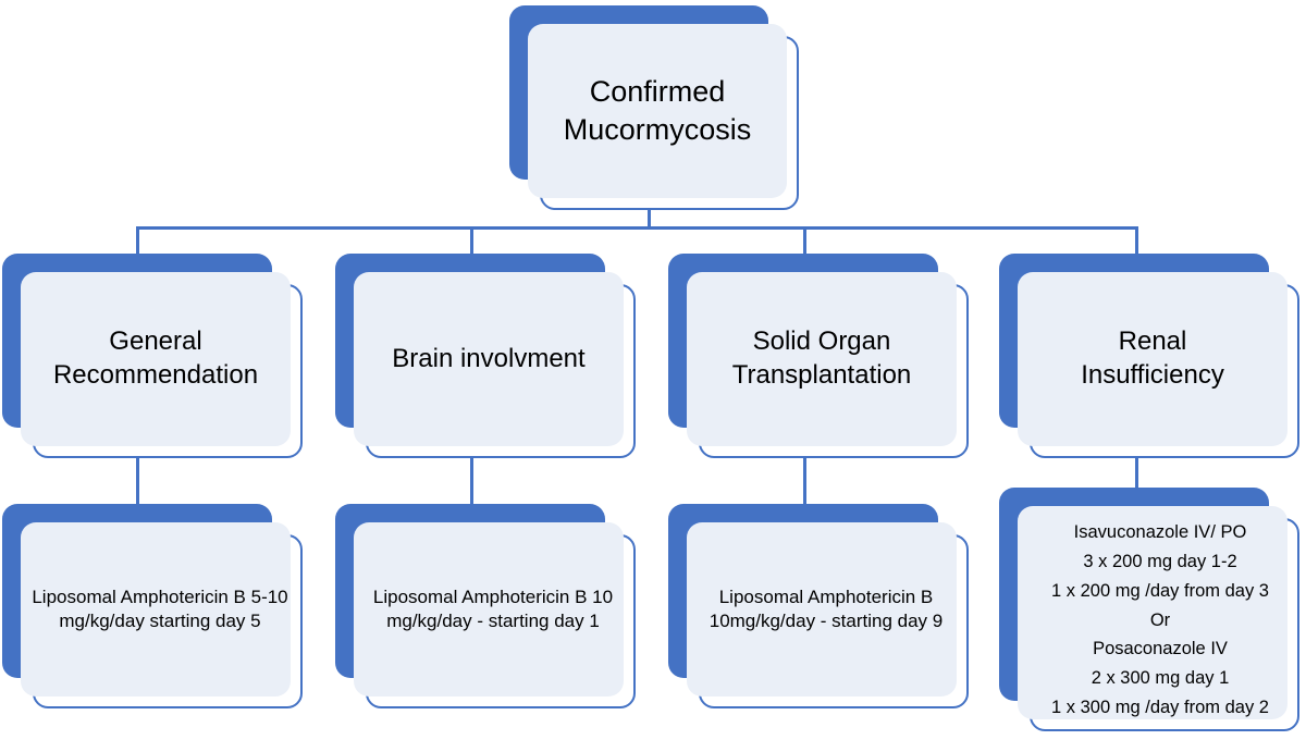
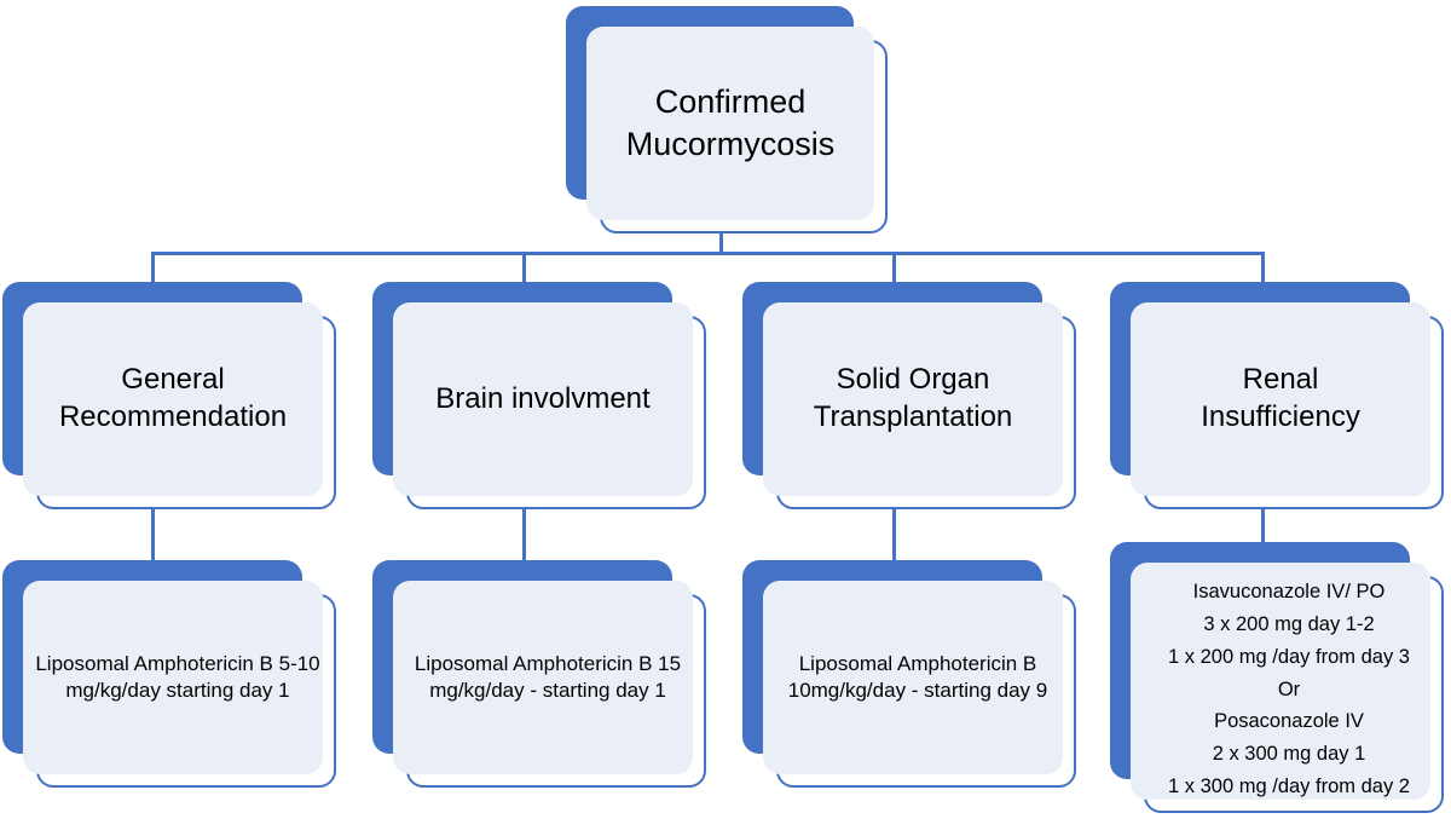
  Confirmed
  Mucormycosis
  General
  Recommendation
  Brain involvment
  Solid Organ
  Transplantation
  Renal
  Insufficiency
- Liposomal Amphotericin B 5-10 mg/kg/day starting day 5
+ Liposomal Amphotericin B 5-10 mg/kg/day starting day 1
- Liposomal Amphotericin B 10 mg/kg/day - starting day 1
+ Liposomal Amphotericin B 15 mg/kg/day - starting day 1
  Liposomal Amphotericin B 10mg/kg/day - starting day 9
  Isavuconazole IV/ PO
  3 x 200 mg day 1-2
  1 x 200 mg /day from day 3
  Or
  Posaconazole IV
  2 x 300 mg day 1
  1 x 300 mg /day from day 2
